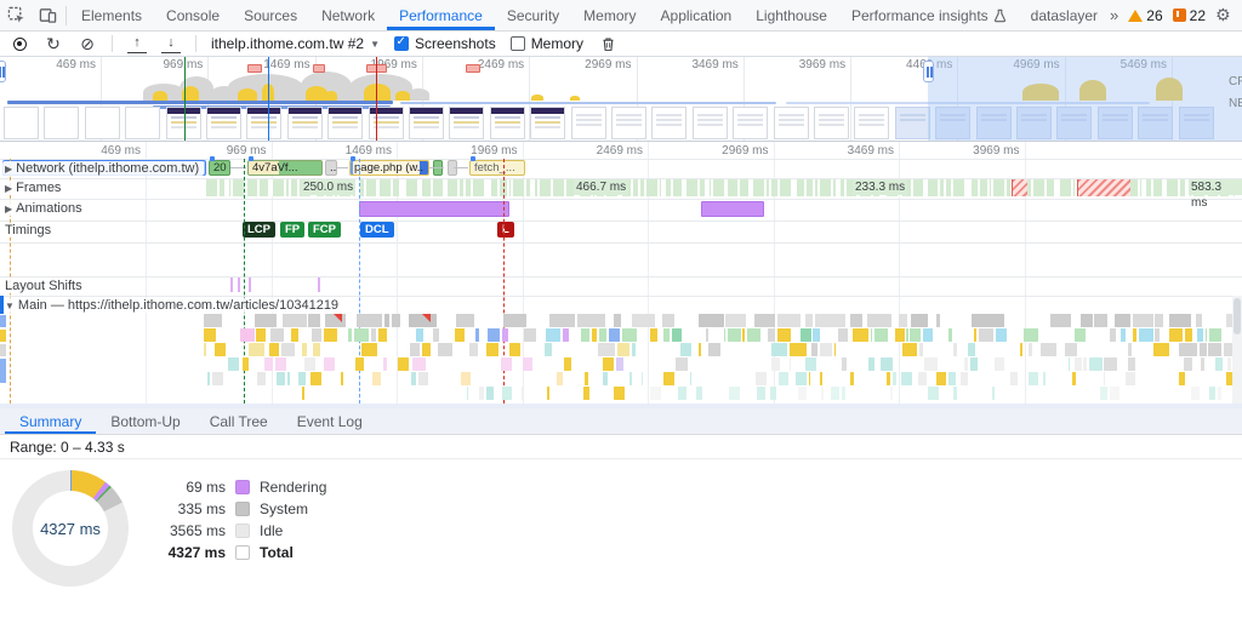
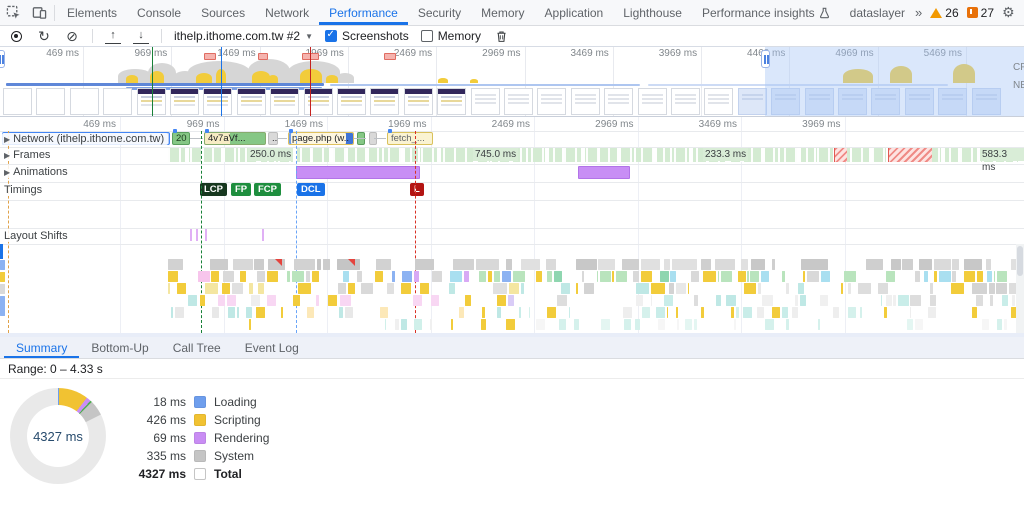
  Elements
  Console
  Sources
  Network
  Performance
  Security
  Memory
  Application
  Lighthouse
  Performance insights
  dataslayer
  »
  26
- 22
+ 27
  ⚙
  ↻
  ⊘
  ↑
  ↓
  ithelp.ithome.com.tw #2
  ▼
  Screenshots
  Memory
  469 ms
  969 ms
  469 ms
  2469 ms
  2969 ms
  3469 ms
  3969 ms
  4969 ms
  5469 ms
  469 ms
  969 ms
  1469 ms
  1969 ms
  2469 ms
  2969 ms
  3469 ms
  3969 ms
  20
  4v7aVf...
  ..
  page.php (w..
  fetch_...
  250.0 ms
- 466.7 ms
+ 745.0 ms
  233.3 ms
  583.3 ms
  LCP
  FP
  FCP
  DCL
  L
  ▶ Network (ithelp.ithome.com.tw)
  ▶ Frames
  ▶ Animations
  Timings
  Layout Shifts
- ▼ Main — https://ithelp.ithome.com.tw/articles/10341219
  Summary
  Bottom-Up
  Call Tree
  Event Log
  Range: 0 – 4.33 s
  4327 ms
+ 18 ms
+ Loading
+ 426 ms
+ Scripting
  69 ms
  Rendering
  335 ms
  System
- 3565 ms
- Idle
  4327 ms
  Total
